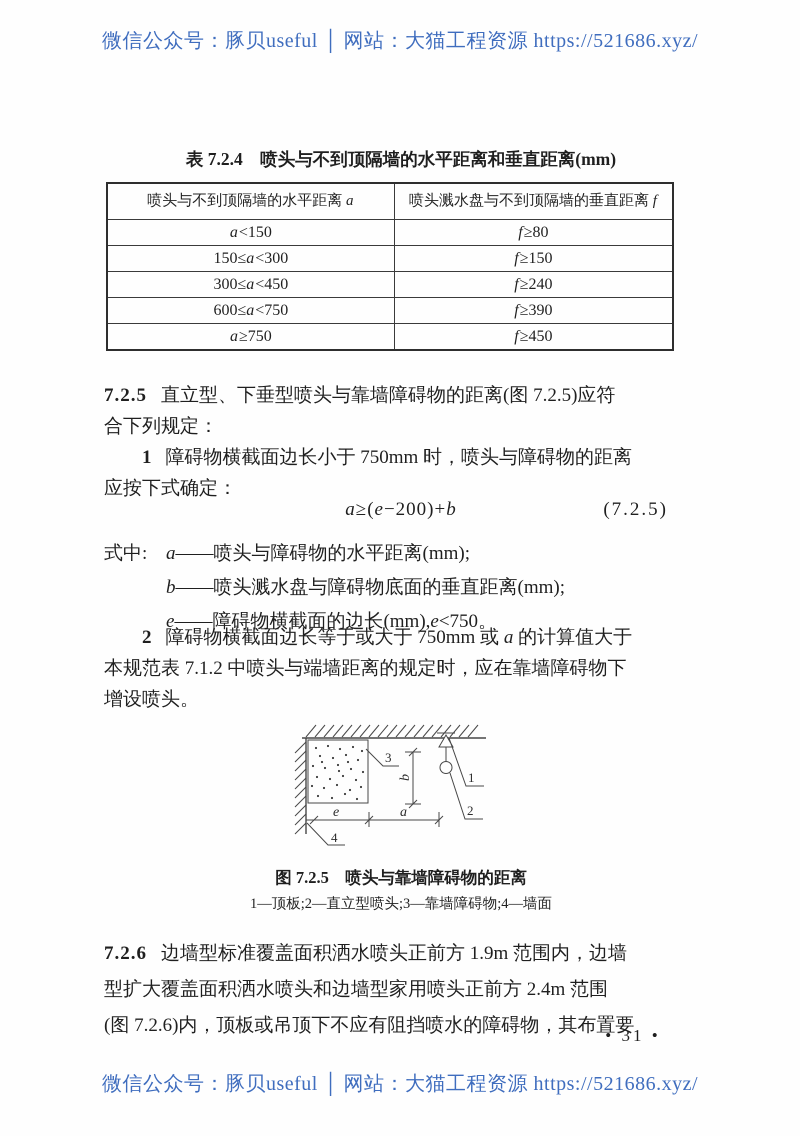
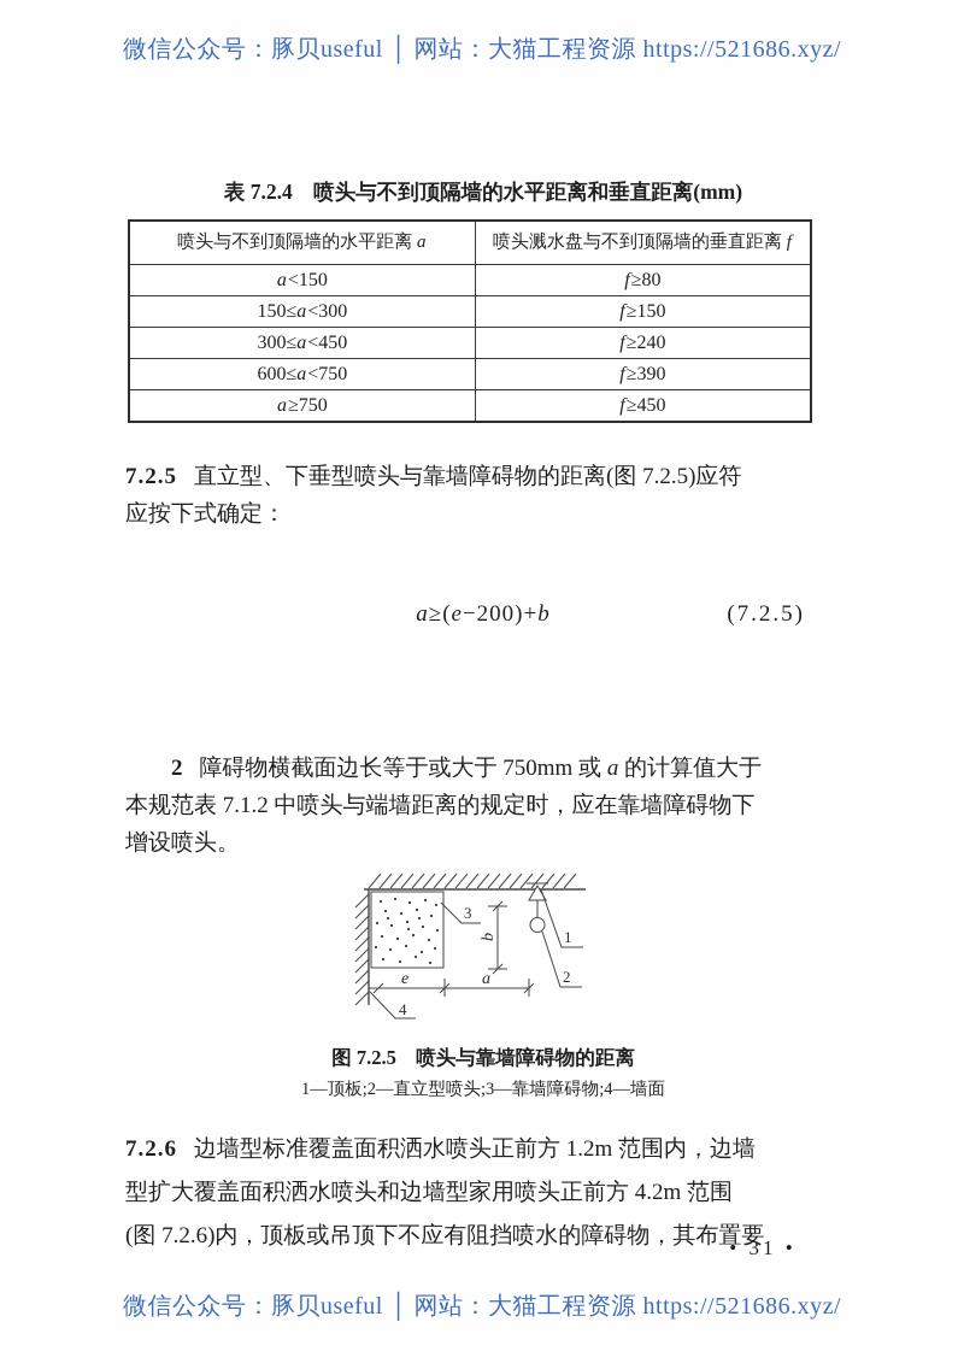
  微信公众号：豚贝useful │ 网站：大猫工程资源 https://521686.xyz/
  表 7.2.4 喷头与不到顶隔墙的水平距离和垂直距离(mm)
  喷头与不到顶隔墙的水平距离 a	喷头溅水盘与不到顶隔墙的垂直距离 f
  a<150	f≥80
  150≤a<300	f≥150
  300≤a<450	f≥240
  600≤a<750	f≥390
  a≥750	f≥450
  7.2.5 直立型、下垂型喷头与靠墙障碍物的距离(图 7.2.5)应符
- 合下列规定：
- 1 障碍物横截面边长小于 750mm 时，喷头与障碍物的距离
  应按下式确定：
  a≥(e−200)+b
  (7.2.5)
- 式中: a——喷头与障碍物的水平距离(mm);
- b——喷头溅水盘与障碍物底面的垂直距离(mm);
- e——障碍物横截面的边长(mm),e<750。
  2 障碍物横截面边长等于或大于 750mm 或 a 的计算值大于
  本规范表 7.1.2 中喷头与端墙距离的规定时，应在靠墙障碍物下
  增设喷头。
  1
  2
  3
  4
  e
  a
  图 7.2.5 喷头与靠墙障碍物的距离
  1—顶板;2—直立型喷头;3—靠墙障碍物;4—墙面
- 7.2.6 边墙型标准覆盖面积洒水喷头正前方 1.9m 范围内，边墙
+ 7.2.6 边墙型标准覆盖面积洒水喷头正前方 1.2m 范围内，边墙
- 型扩大覆盖面积洒水喷头和边墙型家用喷头正前方 2.4m 范围
+ 型扩大覆盖面积洒水喷头和边墙型家用喷头正前方 4.2m 范围
  (图 7.2.6)内，顶板或吊顶下不应有阻挡喷水的障碍物，其布置要
  • 31 •
  微信公众号：豚贝useful │ 网站：大猫工程资源 https://521686.xyz/
